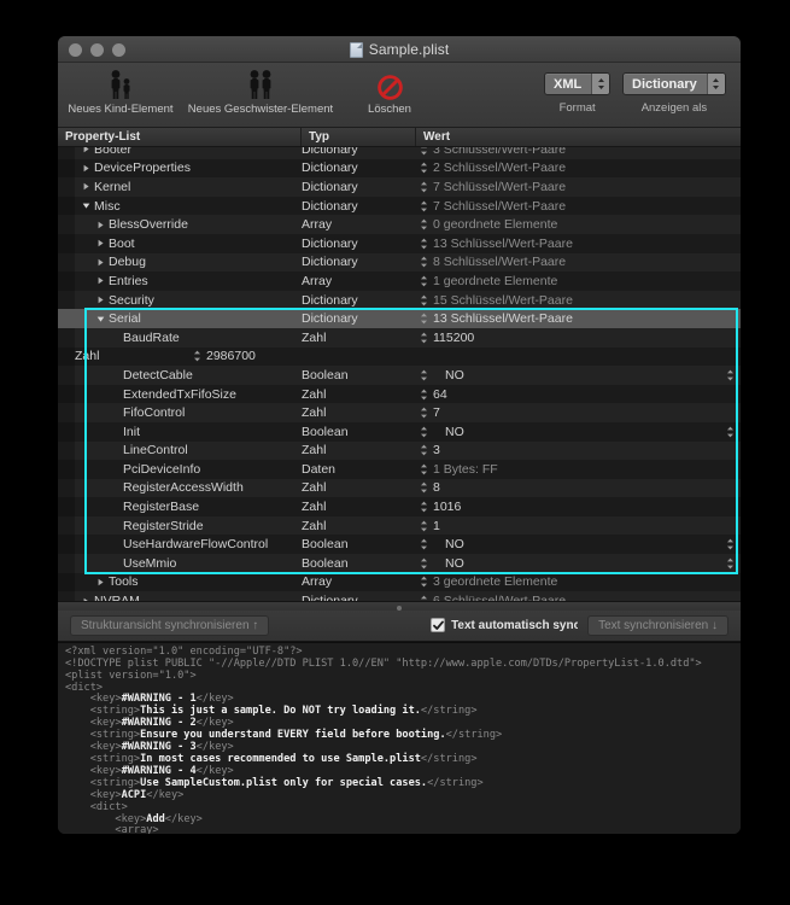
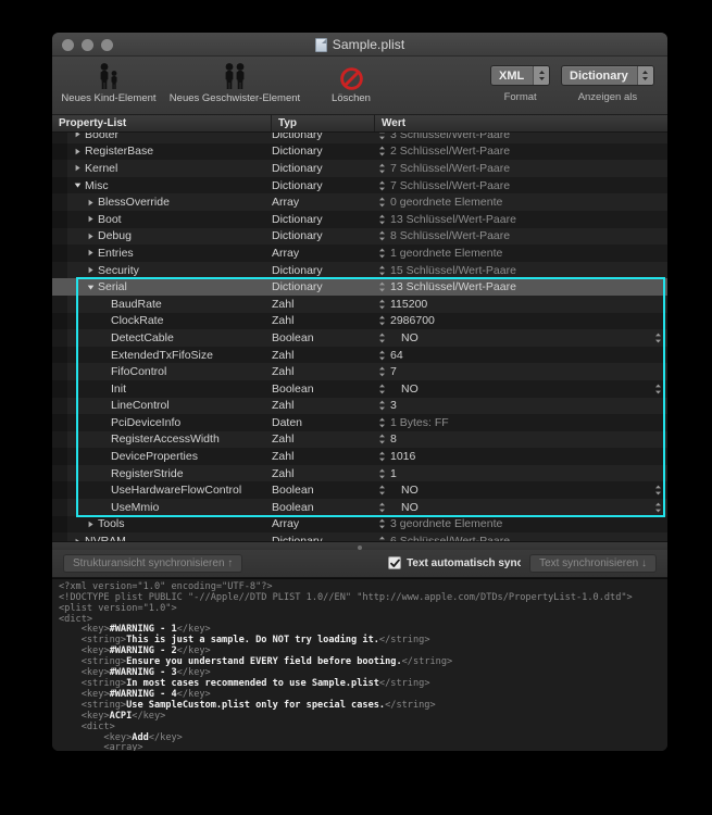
  Sample.plist
  Neues Kind-Element
  Neues Geschwister-Element
  Löschen
  XML
  Format
  Dictionary
  Anzeigen als
  Property-List
  Typ
  Wert
  Booter
  Dictionary
  3 Schlüssel/Wert-Paare
- DeviceProperties
+ RegisterBase
  Dictionary
  2 Schlüssel/Wert-Paare
  Kernel
  Dictionary
  7 Schlüssel/Wert-Paare
  Misc
  Dictionary
  7 Schlüssel/Wert-Paare
  BlessOverride
  Array
  0 geordnete Elemente
  Boot
  Dictionary
  13 Schlüssel/Wert-Paare
  Debug
  Dictionary
  8 Schlüssel/Wert-Paare
  Entries
  Array
  1 geordnete Elemente
  Security
  Dictionary
  15 Schlüssel/Wert-Paare
  Serial
  Dictionary
  13 Schlüssel/Wert-Paare
  BaudRate
  Zahl
  115200
+ ClockRate
  Zahl
  2986700
  DetectCable
  Boolean
  NO
  ExtendedTxFifoSize
  Zahl
  64
  FifoControl
  Zahl
  7
  Init
  Boolean
  NO
  LineControl
  Zahl
  3
  PciDeviceInfo
  Daten
  1 Bytes: FF
  RegisterAccessWidth
  Zahl
  8
- RegisterBase
+ DeviceProperties
  Zahl
  1016
  RegisterStride
  Zahl
  1
  UseHardwareFlowControl
  Boolean
  NO
  UseMmio
  Boolean
  NO
  Tools
  Array
  3 geordnete Elemente
  Strukturansicht synchronisieren ↑
  Text automatisch sync
  Text synchronisieren ↓
  <?xml version="1.0" encoding="UTF-8"?>
  <!DOCTYPE plist PUBLIC "-//Apple//DTD PLIST 1.0//EN" "http://www.apple.com/DTDs/PropertyList-1.0.dtd">
  <plist version="1.0">
  <dict>
  <key>#WARNING - 1</key>
  <string>This is just a sample. Do NOT try loading it.</string>
  <key>#WARNING - 2</key>
  <string>Ensure you understand EVERY field before booting.</string>
  <key>#WARNING - 3</key>
  <string>In most cases recommended to use Sample.plist</string>
  <key>#WARNING - 4</key>
  <string>Use SampleCustom.plist only for special cases.</string>
  <key>ACPI</key>
  <dict>
  <key>Add</key>
  <array>
